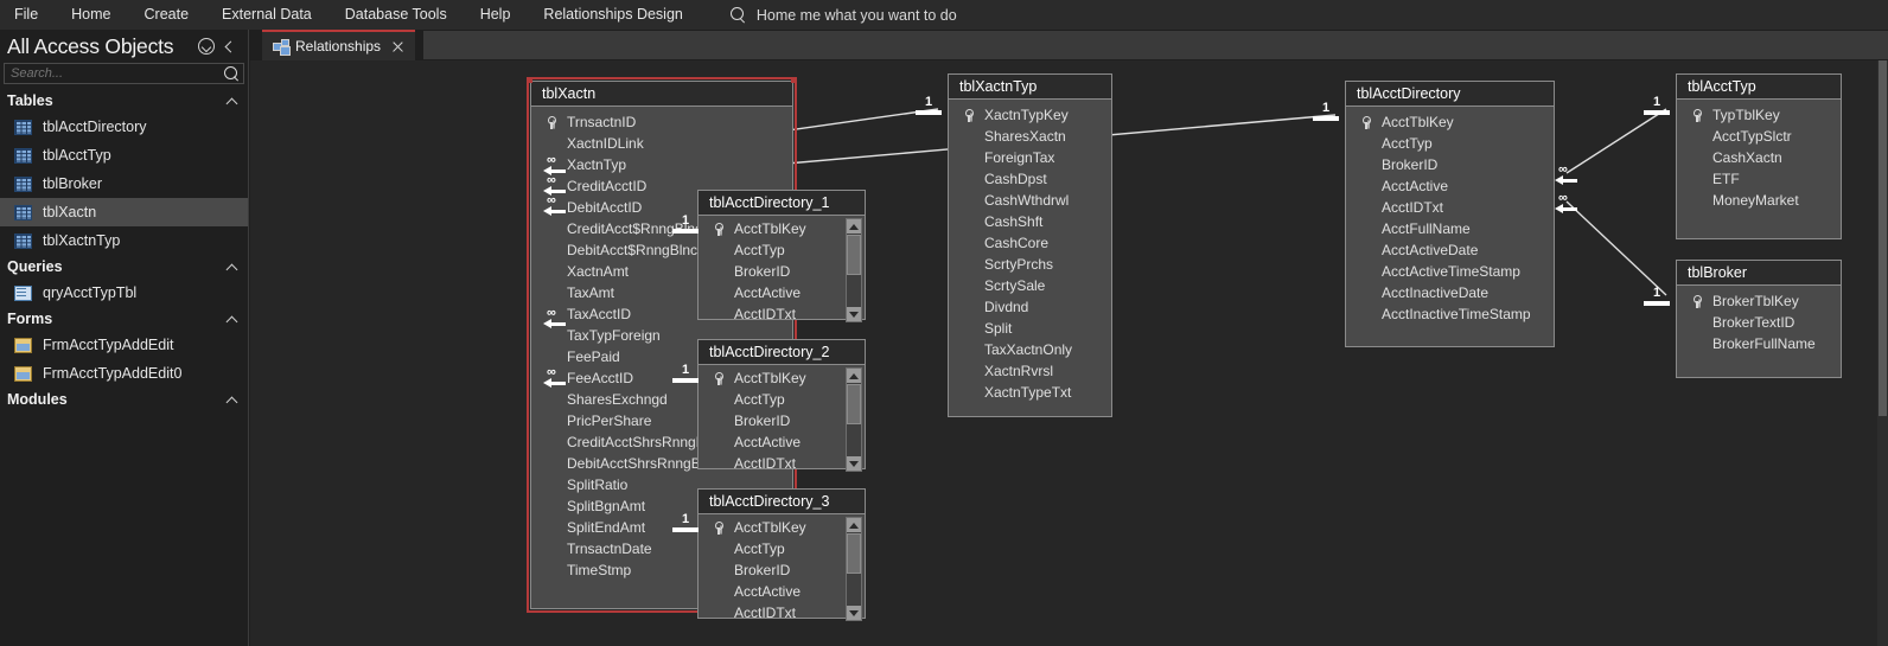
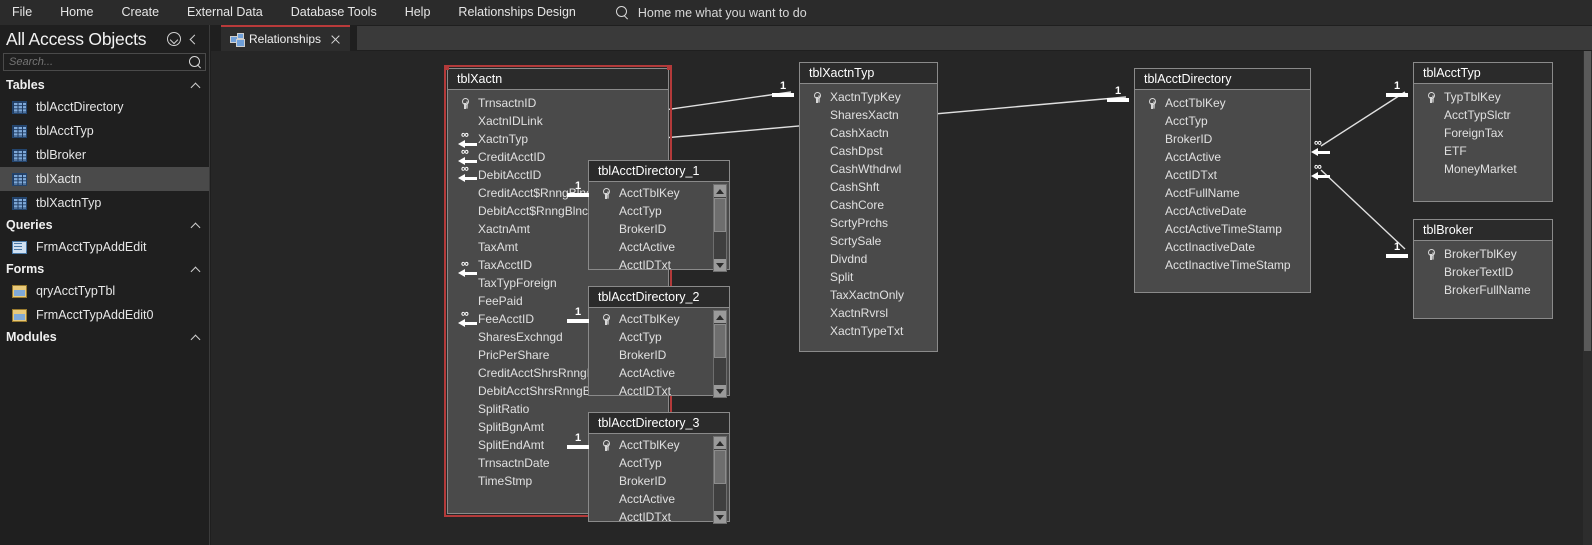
  File
  Home
  Create
  External Data
  Database Tools
  Help
  Relationships Design
  Home me what you want to do
  All Access Objects
  Search...
  Tables
  tblAcctDirectory
  tblAcctTyp
  tblBroker
  tblXactn
  tblXactnTyp
  Queries
- qryAcctTypTbl
+ FrmAcctTypAddEdit
  Forms
- FrmAcctTypAddEdit
+ qryAcctTypTbl
  FrmAcctTypAddEdit0
  Modules
  Relationships
  tblXactn
  TrnsactnID
  XactnIDLink
  XactnTyp
  CreditAcctID
  DebitAcctID
  CreditAcct$Rnng
  DebitAcct$RnngBlnc
  XactnAmt
  TaxAmt
  TaxAcctID
  TaxTypForeign
  FeePaid
  FeeAcctID
  SharesExchngd
  PricPerShare
  CreditAcctShrsRnng
  DebitAcctShrsRnngB
  SplitRatio
  SplitBgnAmt
  SplitEndAmt
  TrnsactnDate
  TimeStmp
  tblAcctDirectory_1
  AcctTblKey
  AcctTyp
  BrokerID
  AcctActive
  AcctIDTxt
  tblAcctDirectory_2
  AcctTblKey
  AcctTyp
  BrokerID
  AcctActive
  AcctIDTxt
  tblAcctDirectory_3
  AcctTblKey
  AcctTyp
  BrokerID
  AcctActive
  AcctIDTxt
  tblXactnTyp
  XactnTypKey
  SharesXactn
- ForeignTax
+ CashXactn
  CashDpst
  CashWthdrwl
  CashShft
  CashCore
  ScrtyPrchs
  ScrtySale
  Divdnd
  Split
  TaxXactnOnly
  XactnRvrsl
  XactnTypeTxt
  tblAcctDirectory
  AcctTblKey
  AcctTyp
  BrokerID
  AcctActive
  AcctIDTxt
  AcctFullName
  AcctActiveDate
  AcctActiveTimeStamp
  AcctInactiveDate
  AcctInactiveTimeStamp
  tblAcctTyp
  TypTblKey
  AcctTypSlctr
- CashXactn
+ ForeignTax
  ETF
  MoneyMarket
  tblBroker
  BrokerTblKey
  BrokerTextID
  BrokerFullName
  ∞
  1
  ∞
  1
  ∞
  1
  ∞
  1
  ∞
  1
  ∞
  1
  ∞
  1
